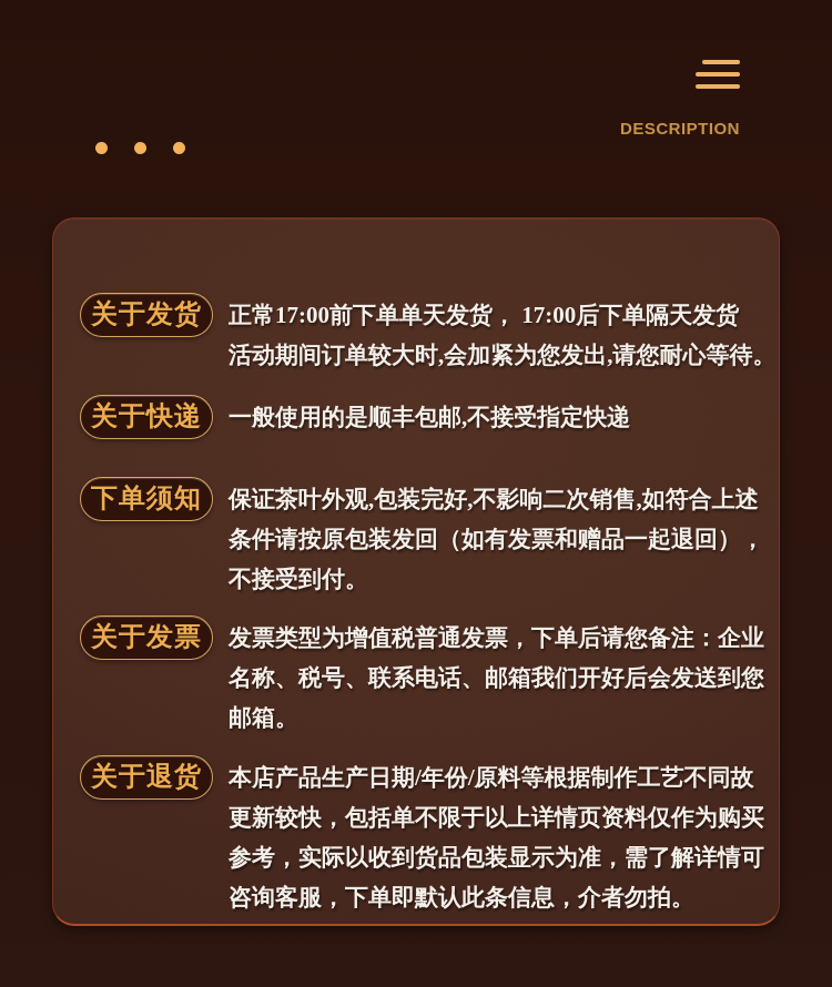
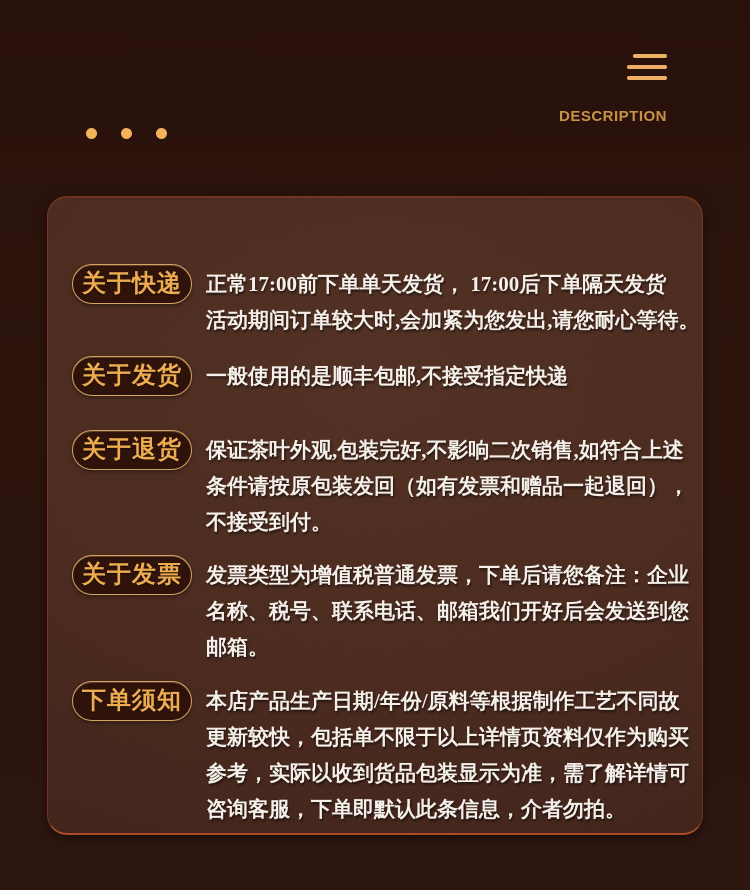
  DESCRIPTION
- 关于发货
+ 关于快递
  正常17:00前下单单天发货， 17:00后下单隔天发货
  活动期间订单较大时,会加紧为您发出,请您耐心等待。
- 关于快递
+ 关于发货
  一般使用的是顺丰包邮,不接受指定快递
- 下单须知
+ 关于退货
  保证茶叶外观,包装完好,不影响二次销售,如符合上述
  条件请按原包装发回（如有发票和赠品一起退回），
  不接受到付。
  关于发票
  发票类型为增值税普通发票，下单后请您备注：企业
  名称、税号、联系电话、邮箱我们开好后会发送到您
  邮箱。
- 关于退货
+ 下单须知
  本店产品生产日期/年份/原料等根据制作工艺不同故
  更新较快，包括单不限于以上详情页资料仅作为购买
  参考，实际以收到货品包装显示为准，需了解详情可
  咨询客服，下单即默认此条信息，介者勿拍。
